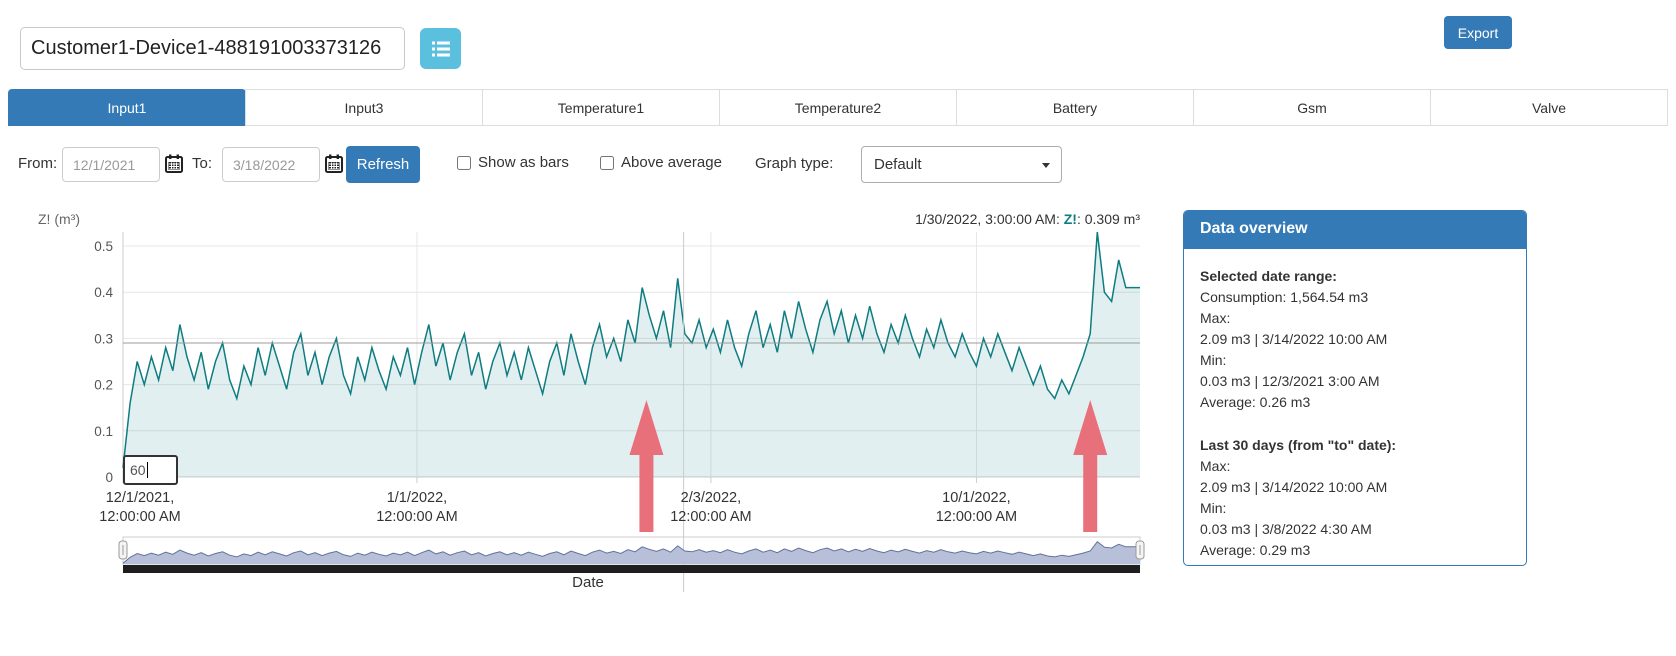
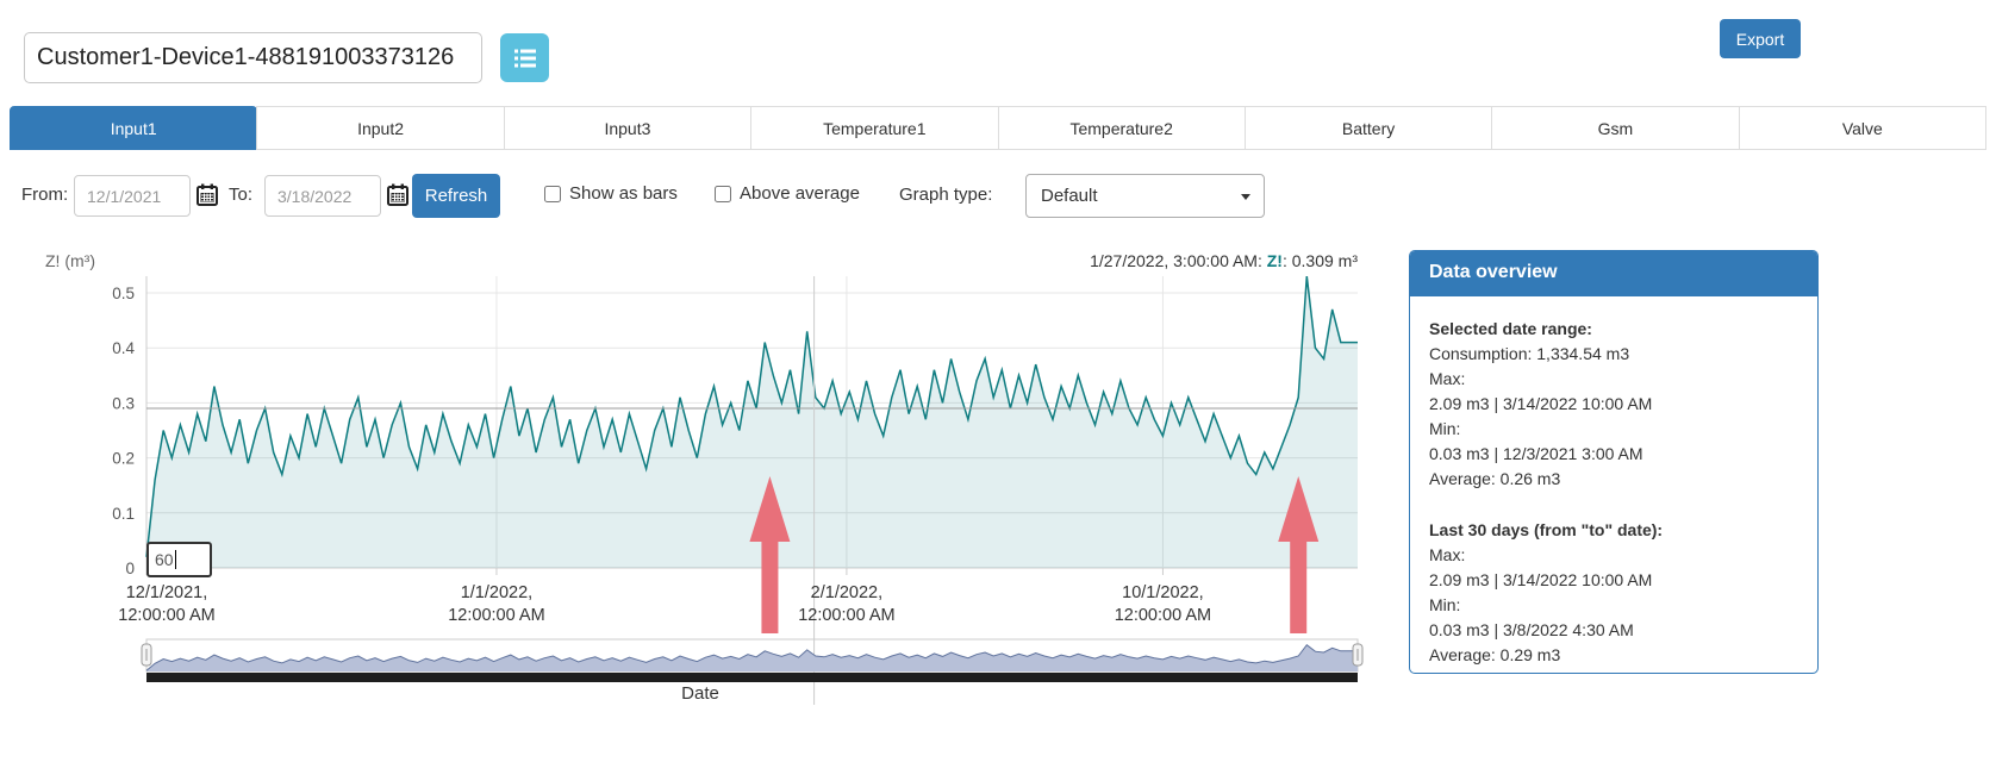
  Customer1-Device1-488191003373126
  Export
  Input1
+ Input2
  Input3
  Temperature1
  Temperature2
  Battery
  Gsm
  Valve
  From:
  12/1/2021
  To:
  3/18/2022
  Refresh
  Show as bars
  Above average
  Graph type:
  Default
  Z! (m³)
- 1/30/2022, 3:00:00 AM: Z!: 0.309 m³
+ 1/27/2022, 3:00:00 AM: Z!: 0.309 m³
  0
  0.1
  0.2
  0.3
  0.4
  0.5
  12/1/2021,
  12:00:00 AM
  1/1/2022,
  12:00:00 AM
- 2/3/2022,
+ 2/1/2022,
  12:00:00 AM
  10/1/2022,
  12:00:00 AM
  Date
  60
  Data overview
  Selected date range:
- Consumption: 1,564.54 m3
+ Consumption: 1,334.54 m3
  Max:
  2.09 m3 | 3/14/2022 10:00 AM
  Min:
  0.03 m3 | 12/3/2021 3:00 AM
  Average: 0.26 m3
  Last 30 days (from "to" date):
  Max:
  2.09 m3 | 3/14/2022 10:00 AM
  Min:
  0.03 m3 | 3/8/2022 4:30 AM
  Average: 0.29 m3
